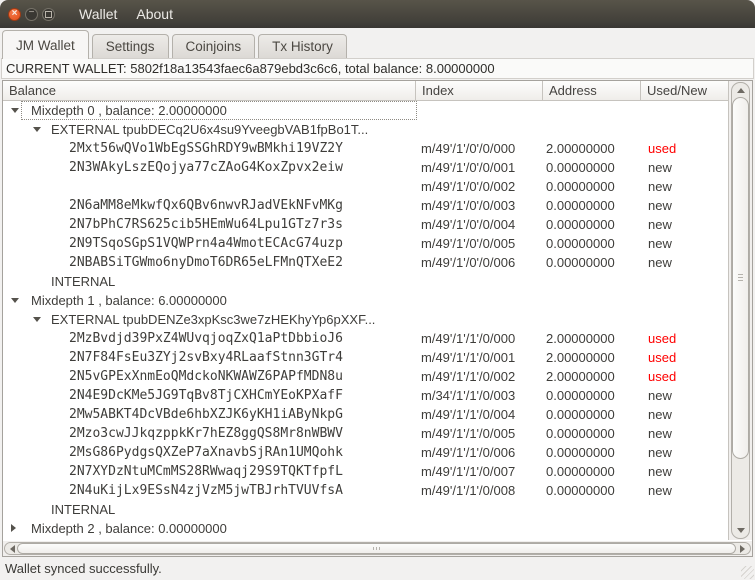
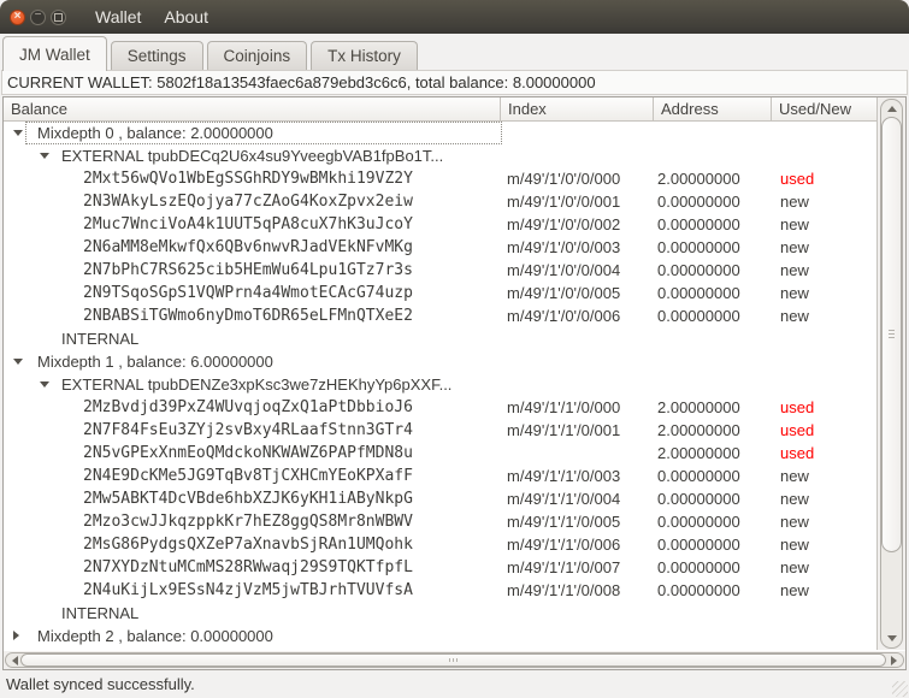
  ×
  −
  Wallet
  About
  JM Wallet
  Settings
  Coinjoins
  Tx History
  CURRENT WALLET: 5802f18a13543faec6a879ebd3c6c6, total balance: 8.00000000
  Balance
  Index
  Address
  Used/New
  Mixdepth 0 , balance: 2.00000000
  EXTERNAL tpubDECq2U6x4su9YveegbVAB1fpBo1T...
  2Mxt56wQVo1WbEgSSGhRDY9wBMkhi19VZ2Y
  m/49'/1'/0'/0/000
  2.00000000
  used
  2N3WAkyLszEQojya77cZAoG4KoxZpvx2eiw
  m/49'/1'/0'/0/001
  0.00000000
  new
+ 2Muc7WnciVoA4k1UUT5qPA8cuX7hK3uJcoY
  m/49'/1'/0'/0/002
  0.00000000
  new
  2N6aMM8eMkwfQx6QBv6nwvRJadVEkNFvMKg
  m/49'/1'/0'/0/003
  0.00000000
  new
  2N7bPhC7RS625cib5HEmWu64Lpu1GTz7r3s
  m/49'/1'/0'/0/004
  0.00000000
  new
  2N9TSqoSGpS1VQWPrn4a4WmotECAcG74uzp
  m/49'/1'/0'/0/005
  0.00000000
  new
  2NBABSiTGWmo6nyDmoT6DR65eLFMnQTXeE2
  m/49'/1'/0'/0/006
  0.00000000
  new
  INTERNAL
  Mixdepth 1 , balance: 6.00000000
  EXTERNAL tpubDENZe3xpKsc3we7zHEKhyYp6pXXF...
  2MzBvdjd39PxZ4WUvqjoqZxQ1aPtDbbioJ6
  m/49'/1'/1'/0/000
  2.00000000
  used
  2N7F84FsEu3ZYj2svBxy4RLaafStnn3GTr4
  m/49'/1'/1'/0/001
  2.00000000
  used
  2N5vGPExXnmEoQMdckoNKWAWZ6PAPfMDN8u
- m/49'/1'/1'/0/002
  2.00000000
  used
  2N4E9DcKMe5JG9TqBv8TjCXHCmYEoKPXafF
- m/34'/1'/1'/0/003
+ m/49'/1'/1'/0/003
  0.00000000
  new
  2Mw5ABKT4DcVBde6hbXZJK6yKH1iAByNkpG
  m/49'/1'/1'/0/004
  0.00000000
  new
  2Mzo3cwJJkqzppkKr7hEZ8ggQS8Mr8nWBWV
  m/49'/1'/1'/0/005
  0.00000000
  new
  2MsG86PydgsQXZeP7aXnavbSjRAn1UMQohk
  m/49'/1'/1'/0/006
  0.00000000
  new
  2N7XYDzNtuMCmMS28RWwaqj29S9TQKTfpfL
  m/49'/1'/1'/0/007
  0.00000000
  new
  2N4uKijLx9ESsN4zjVzM5jwTBJrhTVUVfsA
  m/49'/1'/1'/0/008
  0.00000000
  new
  INTERNAL
  Mixdepth 2 , balance: 0.00000000
  Wallet synced successfully.
